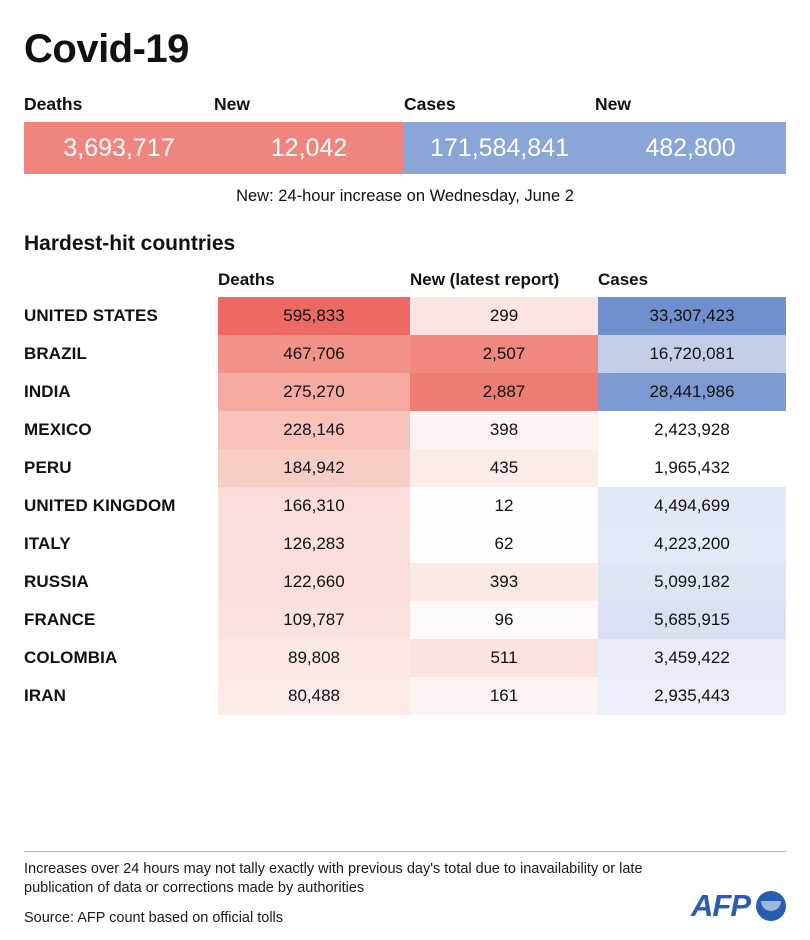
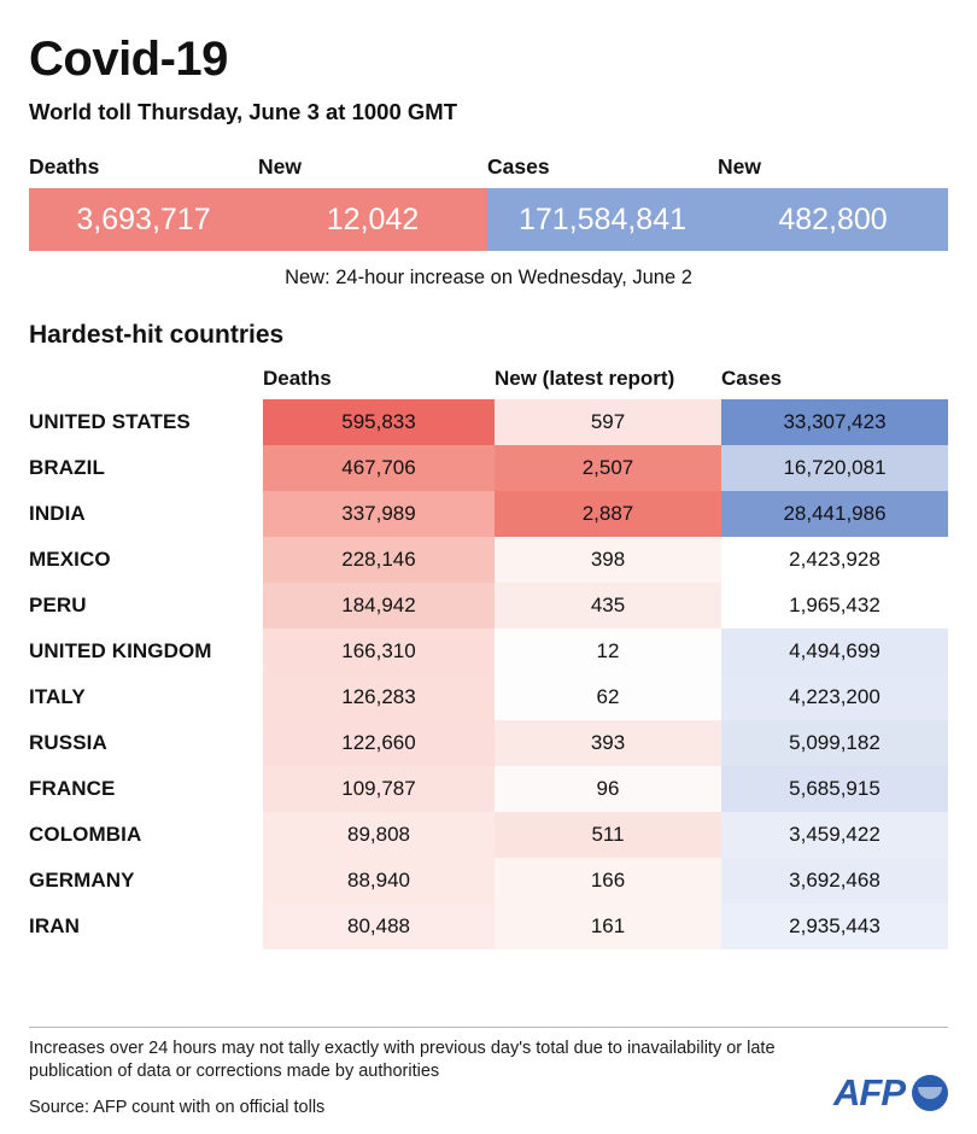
  Covid-19
+ World toll Thursday, June 3 at 1000 GMT
  Deaths
  New
  Cases
  New
  3,693,717
  12,042
  171,584,841
  482,800
  New: 24-hour increase on Wednesday, June 2
  Hardest-hit countries
  	Deaths	New (latest report)	Cases
- UNITED STATES	595,833	299	33,307,423
+ UNITED STATES	595,833	597	33,307,423
  BRAZIL	467,706	2,507	16,720,081
- INDIA	275,270	2,887	28,441,986
+ INDIA	337,989	2,887	28,441,986
  MEXICO	228,146	398	2,423,928
  PERU	184,942	435	1,965,432
  UNITED KINGDOM	166,310	12	4,494,699
  ITALY	126,283	62	4,223,200
  RUSSIA	122,660	393	5,099,182
  FRANCE	109,787	96	5,685,915
  COLOMBIA	89,808	511	3,459,422
+ GERMANY	88,940	166	3,692,468
  IRAN	80,488	161	2,935,443
  Increases over 24 hours may not tally exactly with previous day's total due to inavailability or late publication of data or corrections made by authorities
- Source: AFP count based on official tolls
+ Source: AFP count with on official tolls
  AFP
